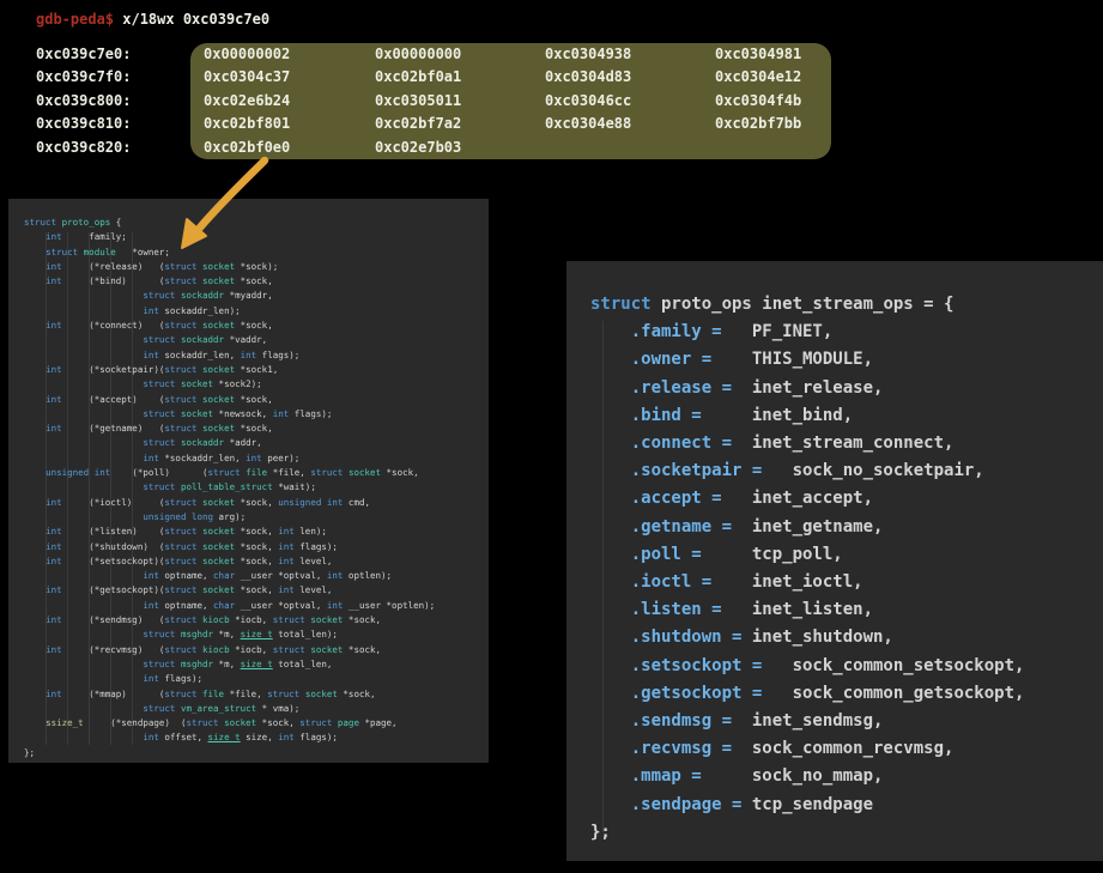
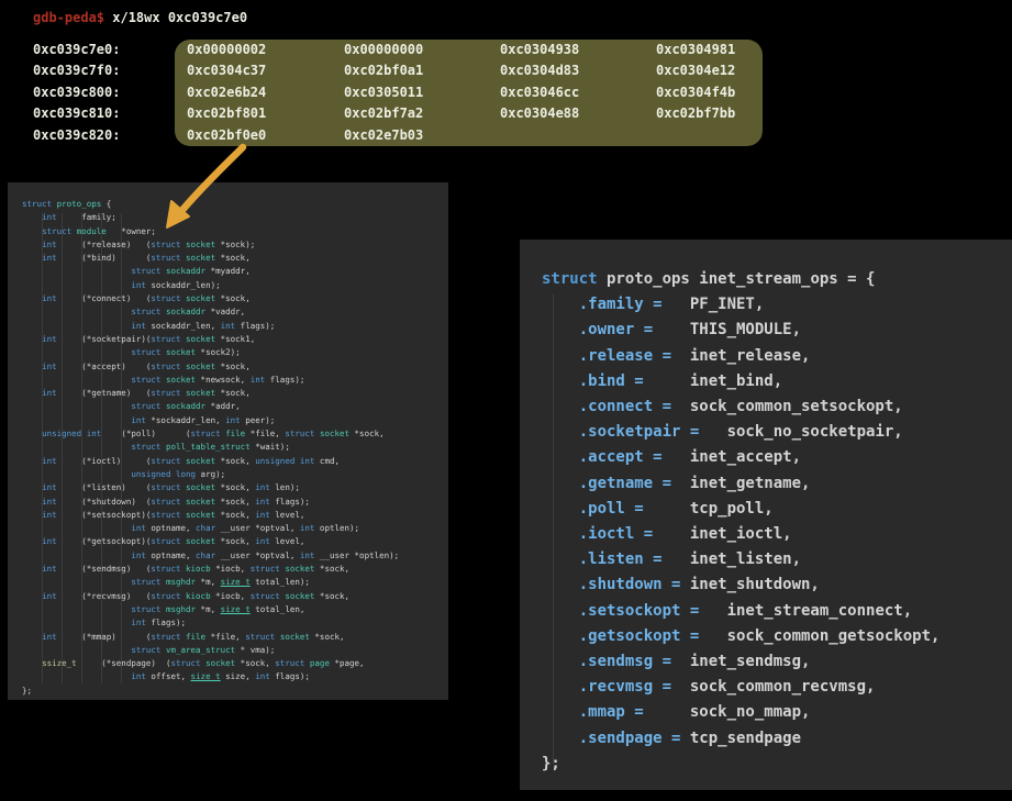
  gdb-peda$ x/18wx 0xc039c7e0
  0xc039c7e0:
  0x00000002
  0x00000000
  0xc0304938
  0xc0304981
  0xc039c7f0:
  0xc0304c37
  0xc02bf0a1
  0xc0304d83
  0xc0304e12
  0xc039c800:
  0xc02e6b24
  0xc0305011
  0xc03046cc
  0xc0304f4b
  0xc039c810:
  0xc02bf801
  0xc02bf7a2
  0xc0304e88
  0xc02bf7bb
  0xc039c820:
  0xc02bf0e0
  0xc02e7b03
  struct proto_ops {
  int family;
  struct module *owner;
  int (*release) (struct socket *sock);
  int (*bind) (struct socket *sock,
  struct sockaddr *myaddr,
  int sockaddr_len);
  int (*connect) (struct socket *sock,
  struct sockaddr *vaddr,
  int sockaddr_len, int flags);
  int (*socketpair)(struct socket *sock1,
  struct socket *sock2);
  int (*accept) (struct socket *sock,
  struct socket *newsock, int flags);
  int (*getname) (struct socket *sock,
  struct sockaddr *addr,
  int *sockaddr_len, int peer);
  unsigned int (*poll) (struct file *file, struct socket *sock,
  struct poll_table_struct *wait);
  int (*ioctl) (struct socket *sock, unsigned int cmd,
  unsigned long arg);
  int (*listen) (struct socket *sock, int len);
  int (*shutdown) (struct socket *sock, int flags);
  int (*setsockopt)(struct socket *sock, int level,
  int optname, char __user *optval, int optlen);
  int (*getsockopt)(struct socket *sock, int level,
  int optname, char __user *optval, int __user *optlen);
  int (*sendmsg) (struct kiocb *iocb, struct socket *sock,
  struct msghdr *m, size_t total_len);
  int (*recvmsg) (struct kiocb *iocb, struct socket *sock,
  struct msghdr *m, size_t total_len,
  int flags);
  int (*mmap) (struct file *file, struct socket *sock,
  struct vm_area_struct * vma);
  ssize_t (*sendpage) (struct socket *sock, struct page *page,
  int offset, size_t size, int flags);
  };
  struct proto_ops inet_stream_ops = {
  .family = PF_INET,
  .owner = THIS_MODULE,
  .release = inet_release,
  .bind = inet_bind,
- .connect = inet_stream_connect,
+ .connect = sock_common_setsockopt,
  .socketpair = sock_no_socketpair,
  .accept = inet_accept,
  .getname = inet_getname,
  .poll = tcp_poll,
  .ioctl = inet_ioctl,
  .listen = inet_listen,
  .shutdown = inet_shutdown,
- .setsockopt = sock_common_setsockopt,
+ .setsockopt = inet_stream_connect,
  .getsockopt = sock_common_getsockopt,
  .sendmsg = inet_sendmsg,
  .recvmsg = sock_common_recvmsg,
  .mmap = sock_no_mmap,
  .sendpage = tcp_sendpage
  };
